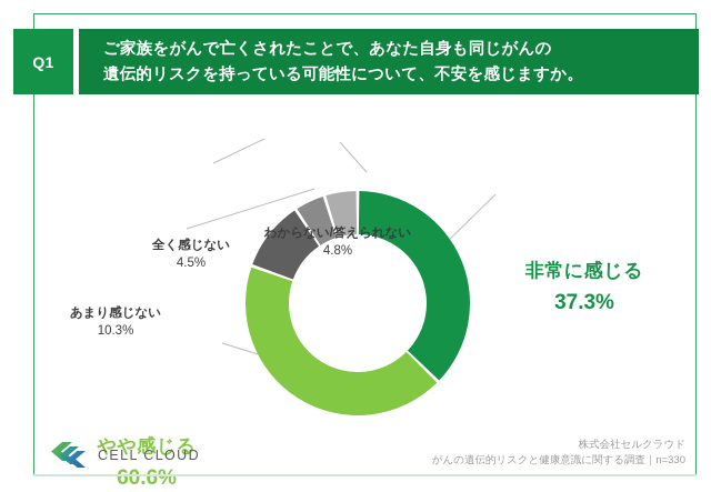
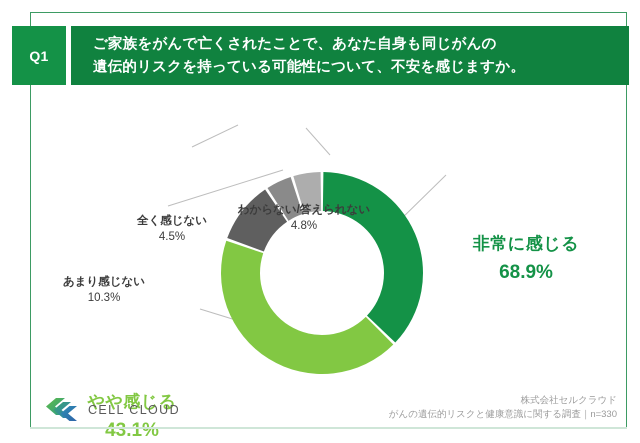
  Q1
  ご家族をがんで亡くされたことで、あなた自身も同じがんの
  遺伝的リスクを持っている可能性について、不安を感じますか。
  全く感じない
  4.5%
  あまり感じない
  10.3%
  わからない/答えられない
  4.8%
  非常に感じる
- 37.3%
+ 68.9%
  やや感じる
- 60.6%
+ 43.1%
  CELL CLOUD
  株式会社セルクラウド
  がんの遺伝的リスクと健康意識に関する調査｜n=330
